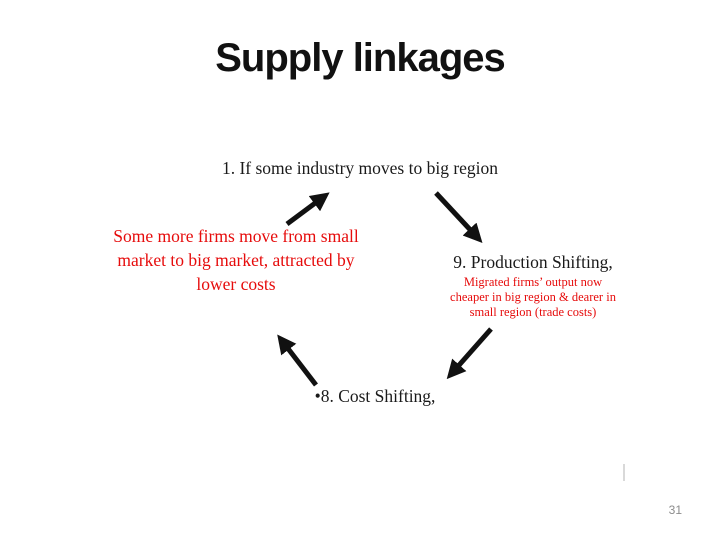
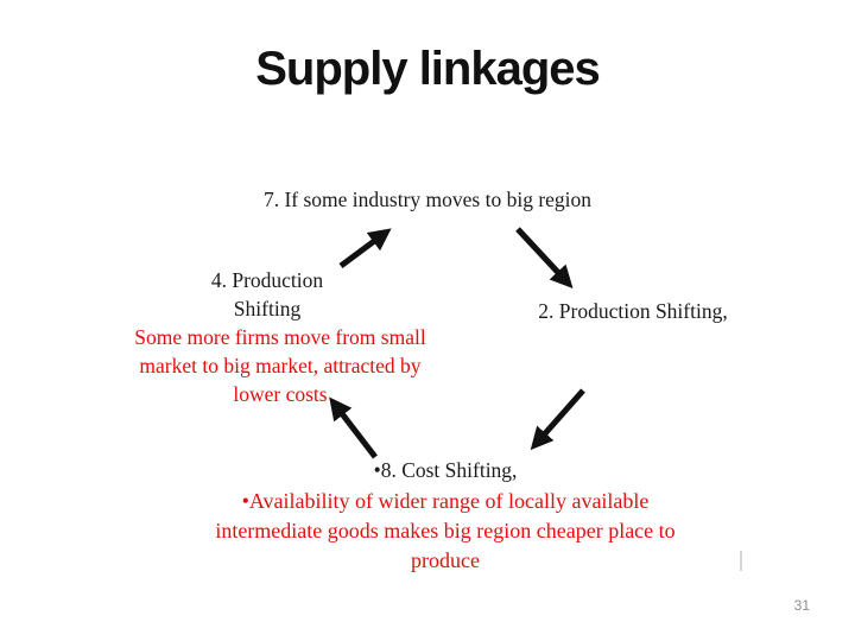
  Supply linkages
- 1. If some industry moves to big region
+ 7. If some industry moves to big region
- 9. Production Shifting,
+ 2. Production Shifting,
- Migrated firms’ output now
- cheaper in big region & dearer in
- small region (trade costs)
  •8. Cost Shifting,
+ •Availability of wider range of locally available
+ intermediate goods makes big region cheaper place to
+ produce
+ 4. Production
+ Shifting
  Some more firms move from small
  market to big market, attracted by
  lower costs
  31
